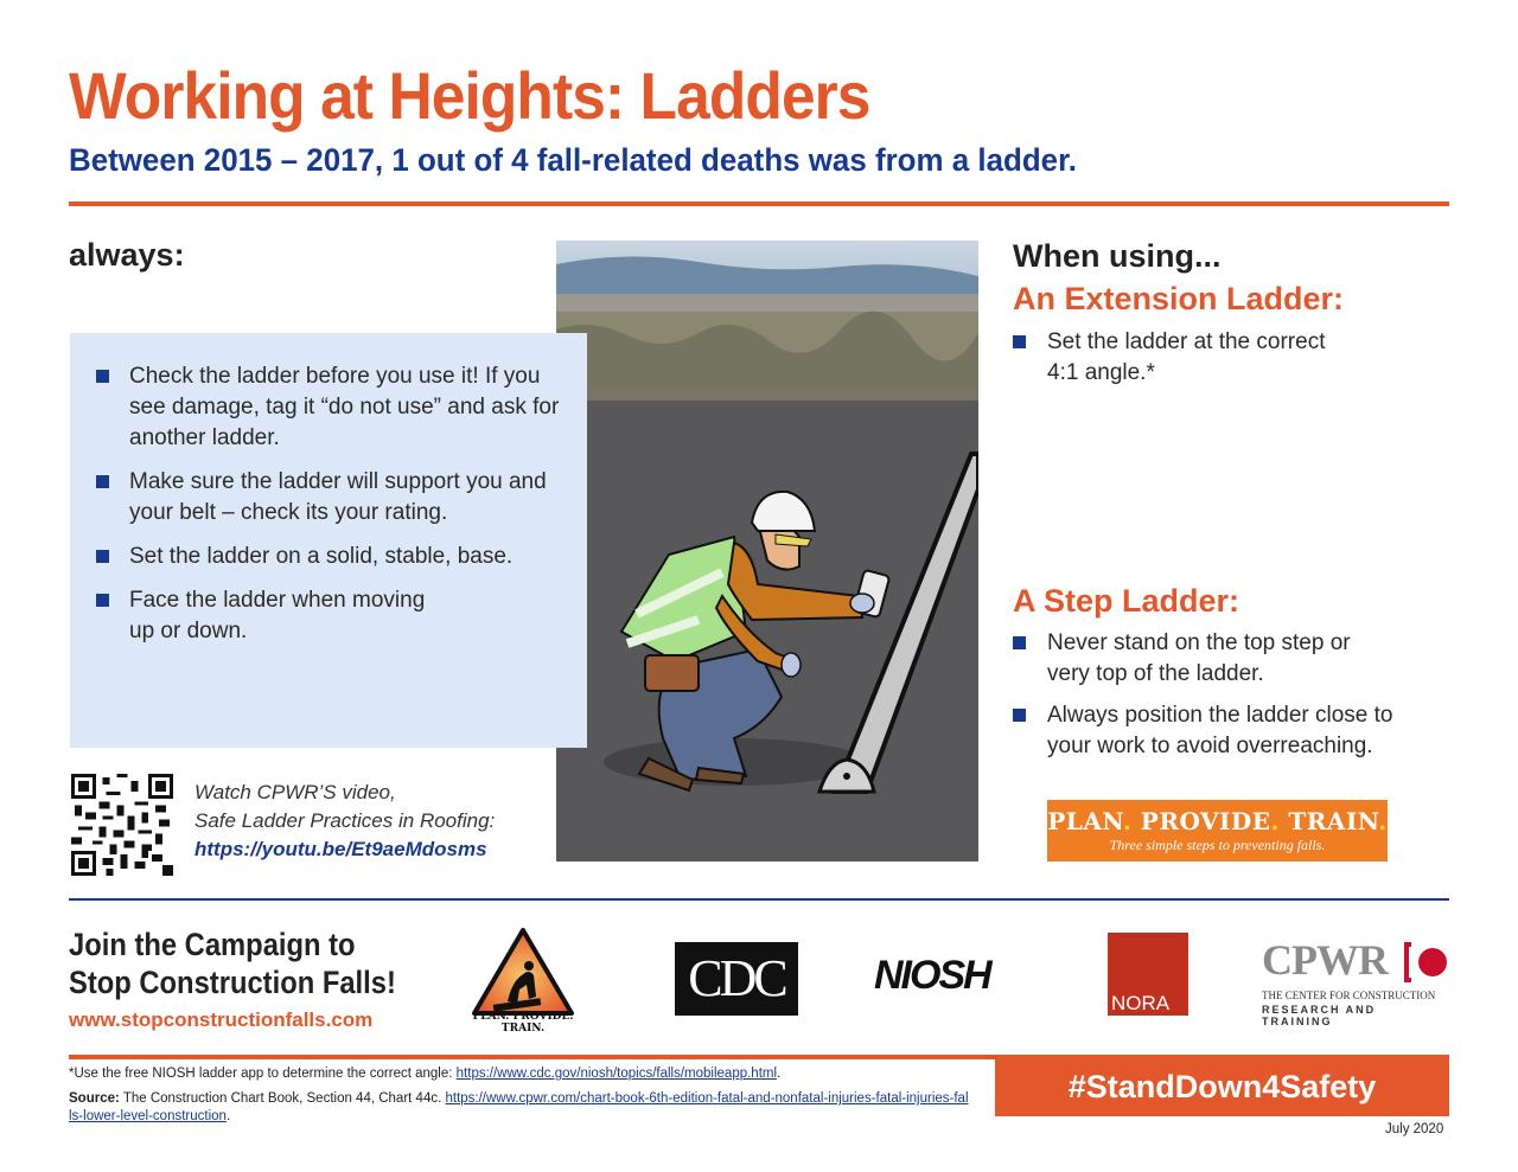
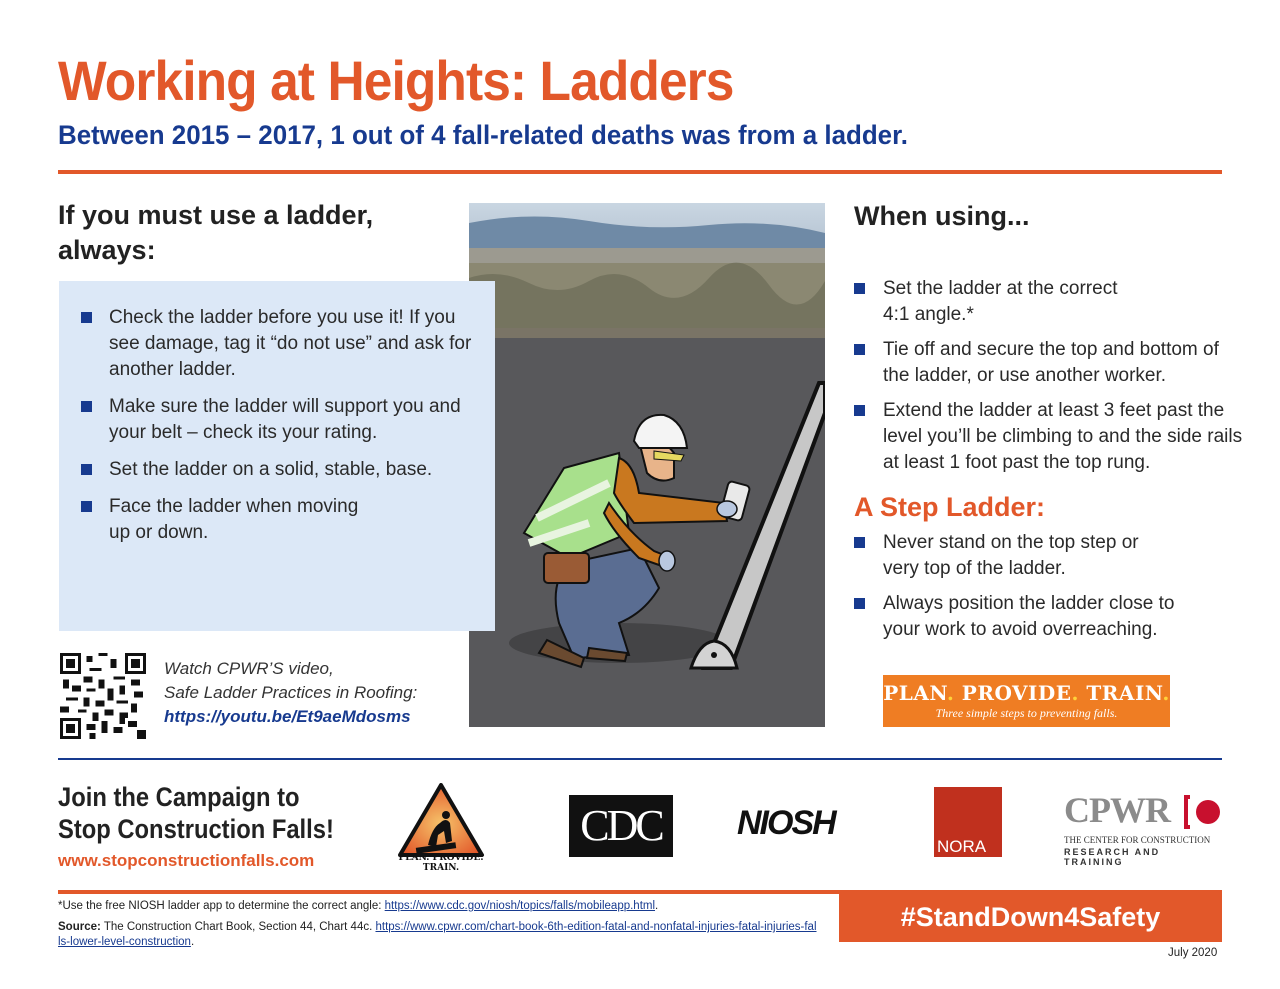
  Working at Heights: Ladders
  Between 2015 – 2017, 1 out of 4 fall-related deaths was from a ladder.
+ If you must use a ladder,
  always:
  Check the ladder before you use it! If you see damage, tag it “do not use” and ask for another ladder.
  Make sure the ladder will support you and your belt – check its your rating.
  Set the ladder on a solid, stable, base.
  Face the ladder when moving up or down.
  Watch CPWR’S video,
  Safe Ladder Practices in Roofing:
  https://youtu.be/Et9aeMdosms
  When using...
- An Extension Ladder:
  Set the ladder at the correct 4:1 angle.*
+ Tie off and secure the top and bottom of the ladder, or use another worker.
+ Extend the ladder at least 3 feet past the level you’ll be climbing to and the side rails at least 1 foot past the top rung.
  A Step Ladder:
  Never stand on the top step or very top of the ladder.
  Always position the ladder close to your work to avoid overreaching.
  PLAN. PROVIDE. TRAIN.
  Three simple steps to preventing falls.
  Join the Campaign to
  Stop Construction Falls!
  www.stopconstructionfalls.com
  PLAN. PROVIDE. TRAIN.
  CDC
  NIOSH
  NORA
  CPWR
  THE CENTER FOR CONSTRUCTION
  RESEARCH AND TRAINING
  *Use the free NIOSH ladder app to determine the correct angle: https://www.cdc.gov/niosh/topics/falls/mobileapp.html.
  Source: The Construction Chart Book, Section 44, Chart 44c. https://www.cpwr.com/chart-book-6th-edition-fatal-and-nonfatal-injuries-fatal-injuries-falls-lower-level-construction.
  #StandDown4Safety
  July 2020
